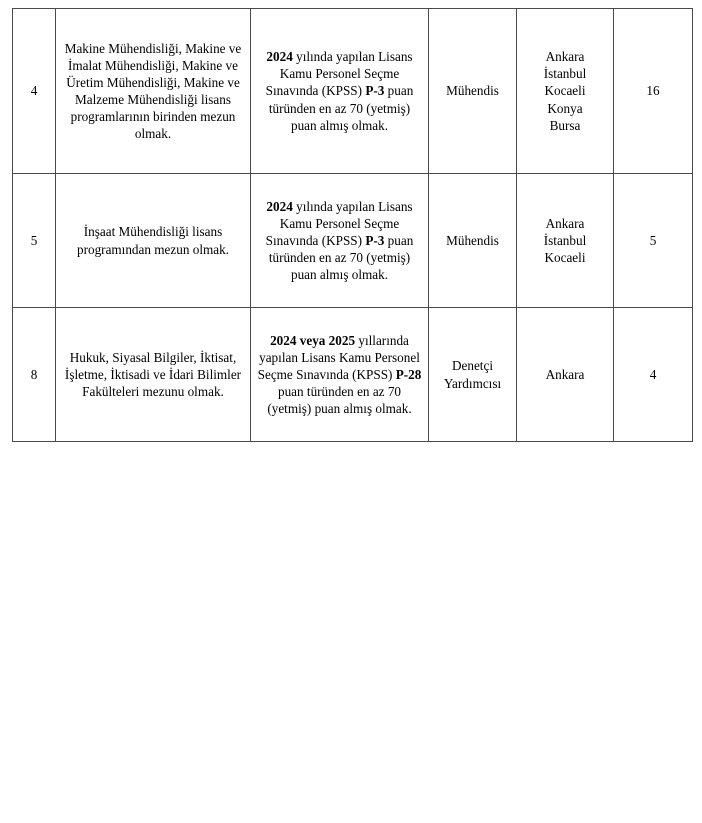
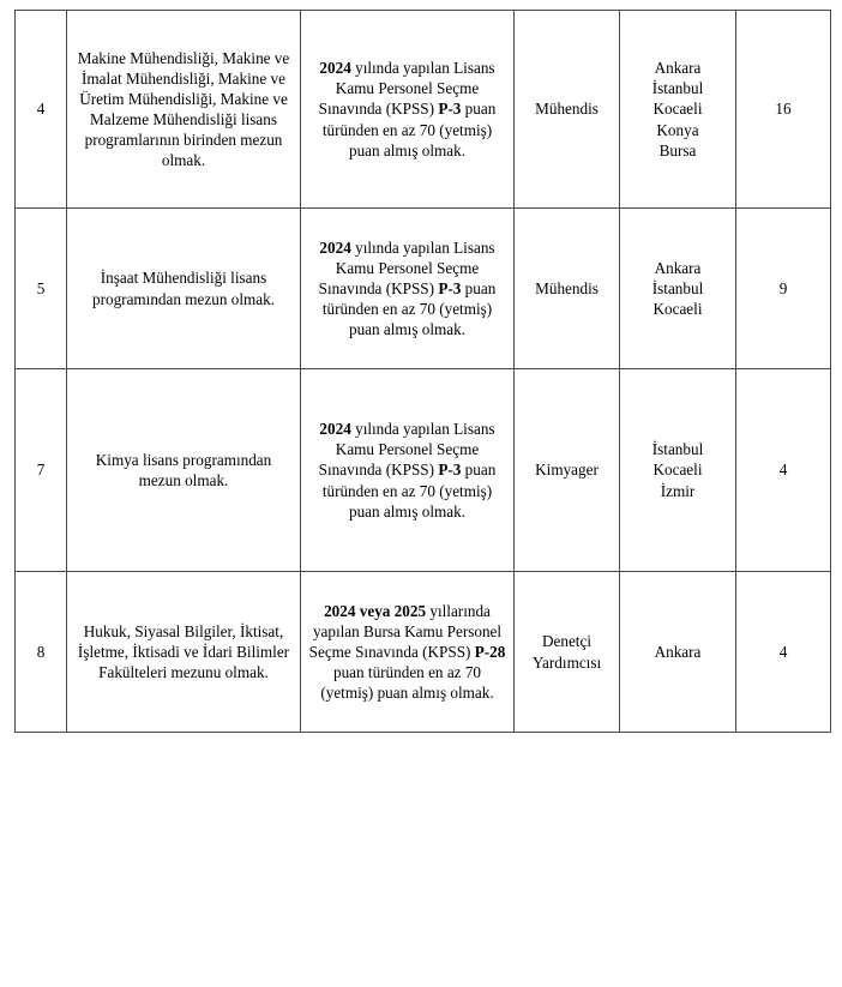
  4	Makine Mühendisliği, Makine ve İmalat Mühendisliği, Makine ve Üretim Mühendisliği, Makine ve Malzeme Mühendisliği lisans programlarının birinden mezun olmak.	2024 yılında yapılan Lisans Kamu Personel Seçme Sınavında (KPSS) P-3 puan türünden en az 70 (yetmiş) puan almış olmak.	Mühendis	Ankara İstanbul Kocaeli Konya Bursa	16
- 5	İnşaat Mühendisliği lisans programından mezun olmak.	2024 yılında yapılan Lisans Kamu Personel Seçme Sınavında (KPSS) P-3 puan türünden en az 70 (yetmiş) puan almış olmak.	Mühendis	Ankara İstanbul Kocaeli	5
+ 5	İnşaat Mühendisliği lisans programından mezun olmak.	2024 yılında yapılan Lisans Kamu Personel Seçme Sınavında (KPSS) P-3 puan türünden en az 70 (yetmiş) puan almış olmak.	Mühendis	Ankara İstanbul Kocaeli	9
+ 7	Kimya lisans programından mezun olmak.	2024 yılında yapılan Lisans Kamu Personel Seçme Sınavında (KPSS) P-3 puan türünden en az 70 (yetmiş) puan almış olmak.	Kimyager	İstanbul Kocaeli İzmir	4
- 8	Hukuk, Siyasal Bilgiler, İktisat, İşletme, İktisadi ve İdari Bilimler Fakülteleri mezunu olmak.	2024 veya 2025 yıllarında yapılan Lisans Kamu Personel Seçme Sınavında (KPSS) P-28 puan türünden en az 70 (yetmiş) puan almış olmak.	Denetçi Yardımcısı	Ankara	4
+ 8	Hukuk, Siyasal Bilgiler, İktisat, İşletme, İktisadi ve İdari Bilimler Fakülteleri mezunu olmak.	2024 veya 2025 yıllarında yapılan Bursa Kamu Personel Seçme Sınavında (KPSS) P-28 puan türünden en az 70 (yetmiş) puan almış olmak.	Denetçi Yardımcısı	Ankara	4
